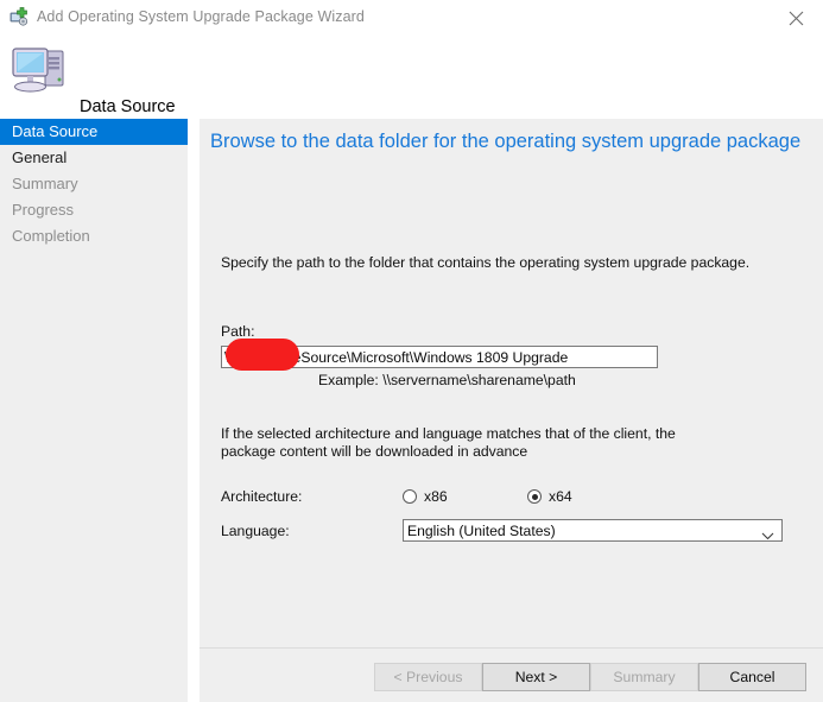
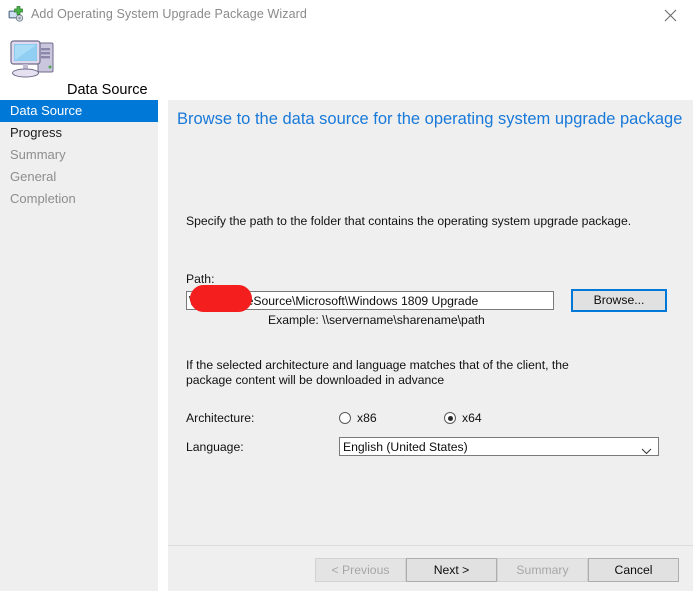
  Add Operating System Upgrade Package Wizard
  Data Source
  Data Source
- General
+ Progress
  Summary
- Progress
+ General
  Completion
- Browse to the data folder for the operating system upgrade package
+ Browse to the data source for the operating system upgrade package
  Specify the path to the folder that contains the operating system upgrade package.
  Path:
  Source\Microsoft\Windows 1809 Upgrade
  Example: \\servername\sharename\path
+ Browse...
  If the selected architecture and language matches that of the client, the package content will be downloaded in advance
  Architecture:
  x86
  x64
  Language:
  English (United States)
  < Previous
  Next >
  Summary
  Cancel
